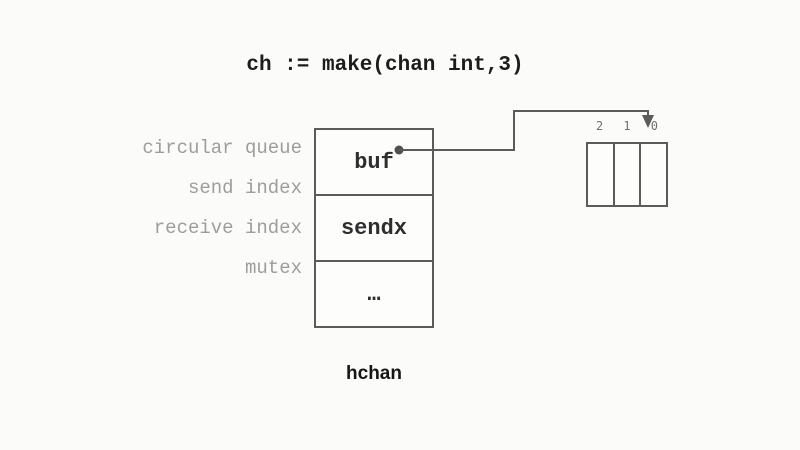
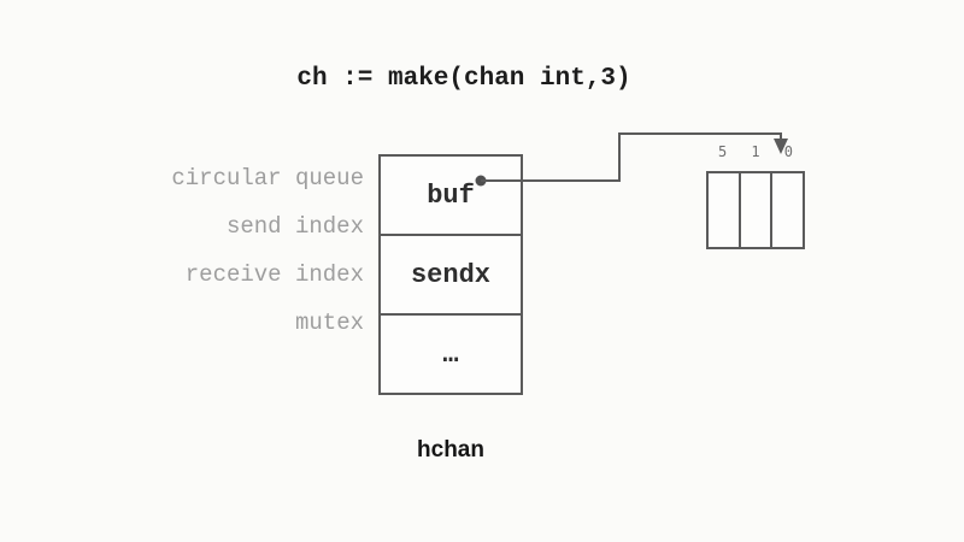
  ch := make(chan int,3)
  circular queue
  send index
  receive index
  mutex
  buf
  sendx
  …
  hchan
- 2
+ 5
  1
  0
